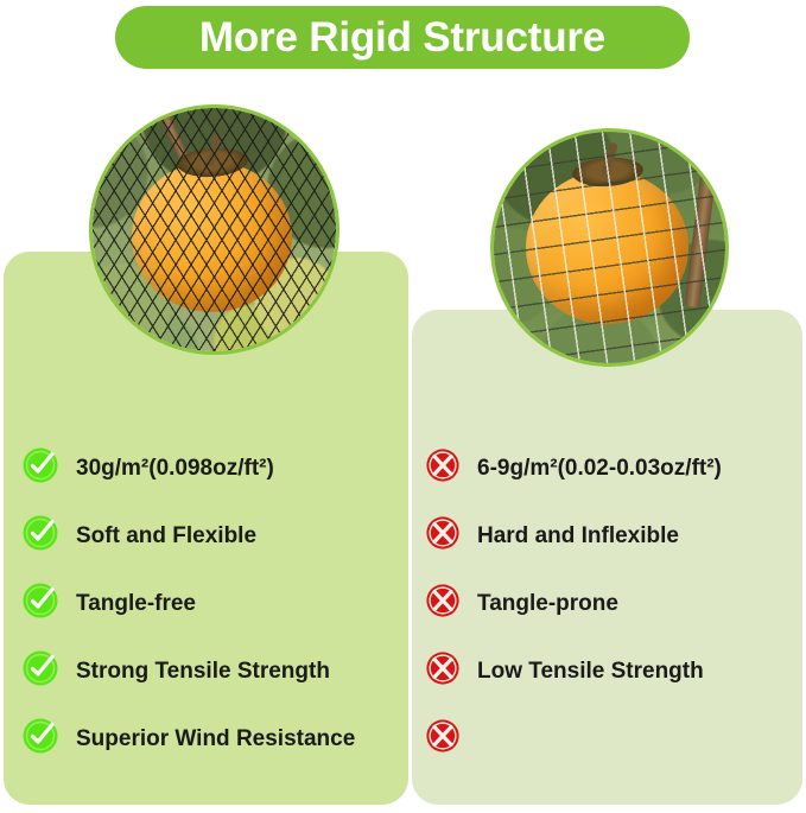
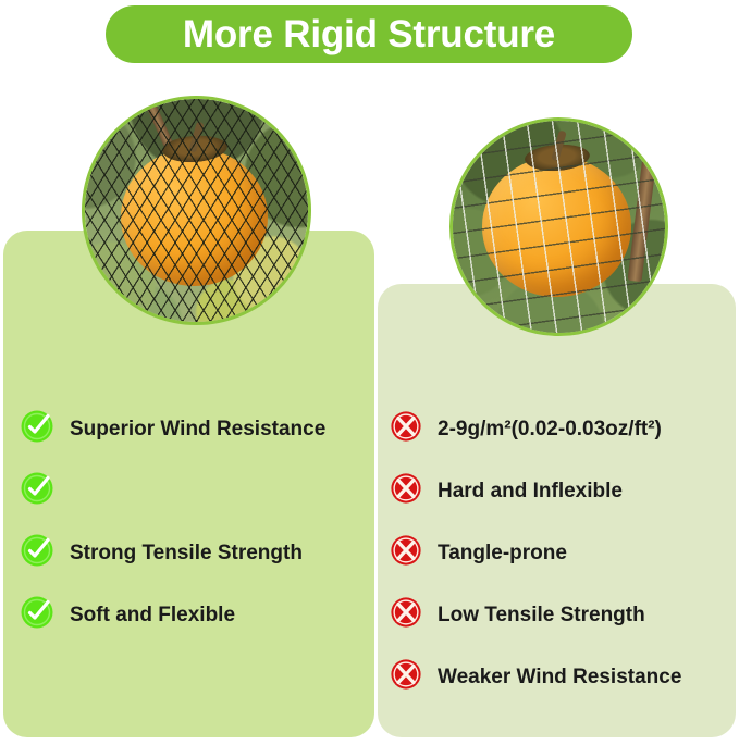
  More Rigid Structure
- 30g/m²(0.098oz/ft²)
- Soft and Flexible
+ Superior Wind Resistance
- Tangle-free
  Strong Tensile Strength
- Superior Wind Resistance
+ Soft and Flexible
- 6-9g/m²(0.02-0.03oz/ft²)
+ 2-9g/m²(0.02-0.03oz/ft²)
  Hard and Inflexible
  Tangle-prone
  Low Tensile Strength
+ Weaker Wind Resistance
